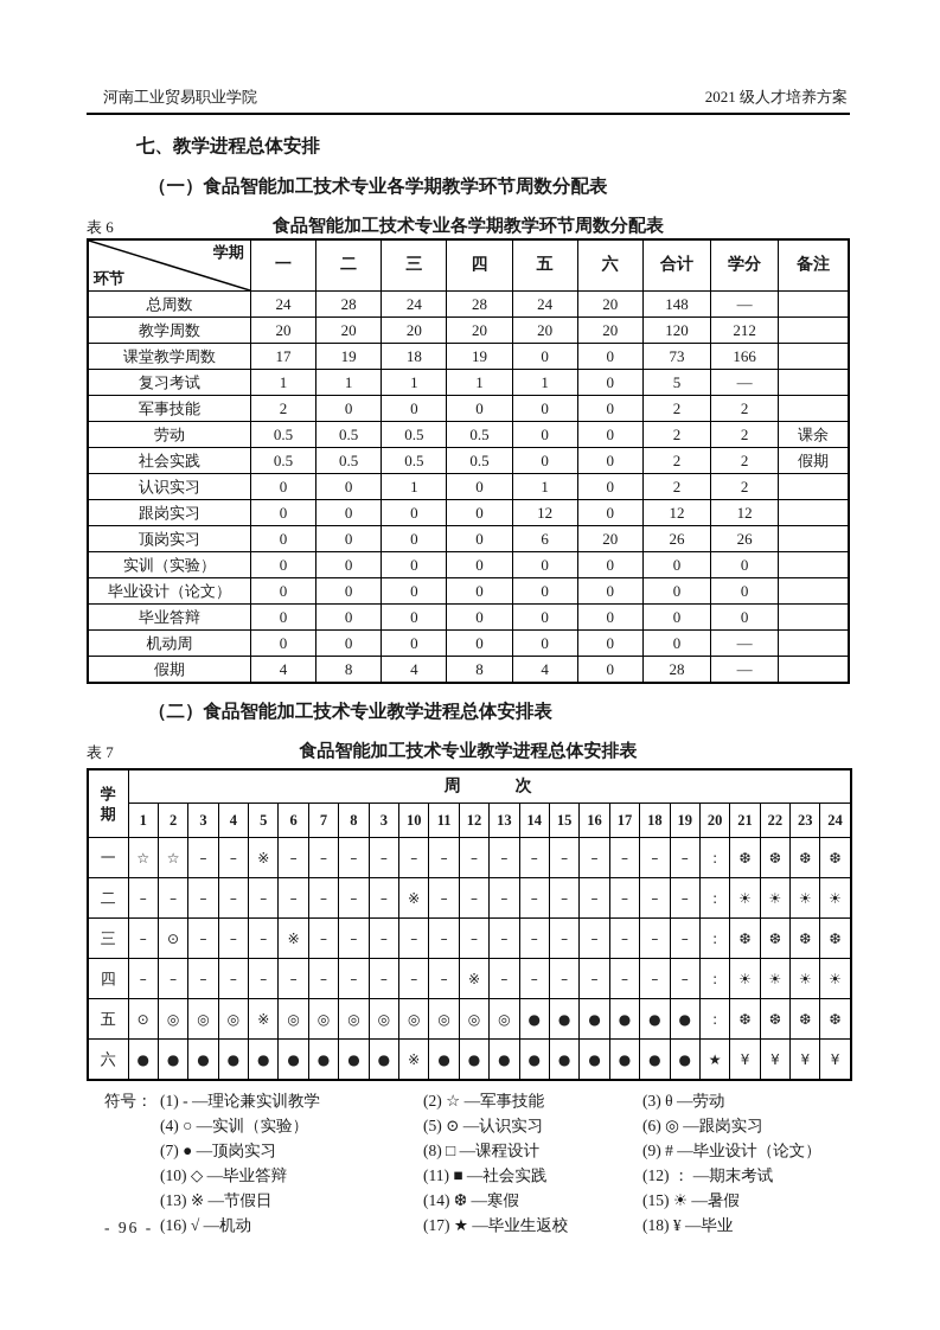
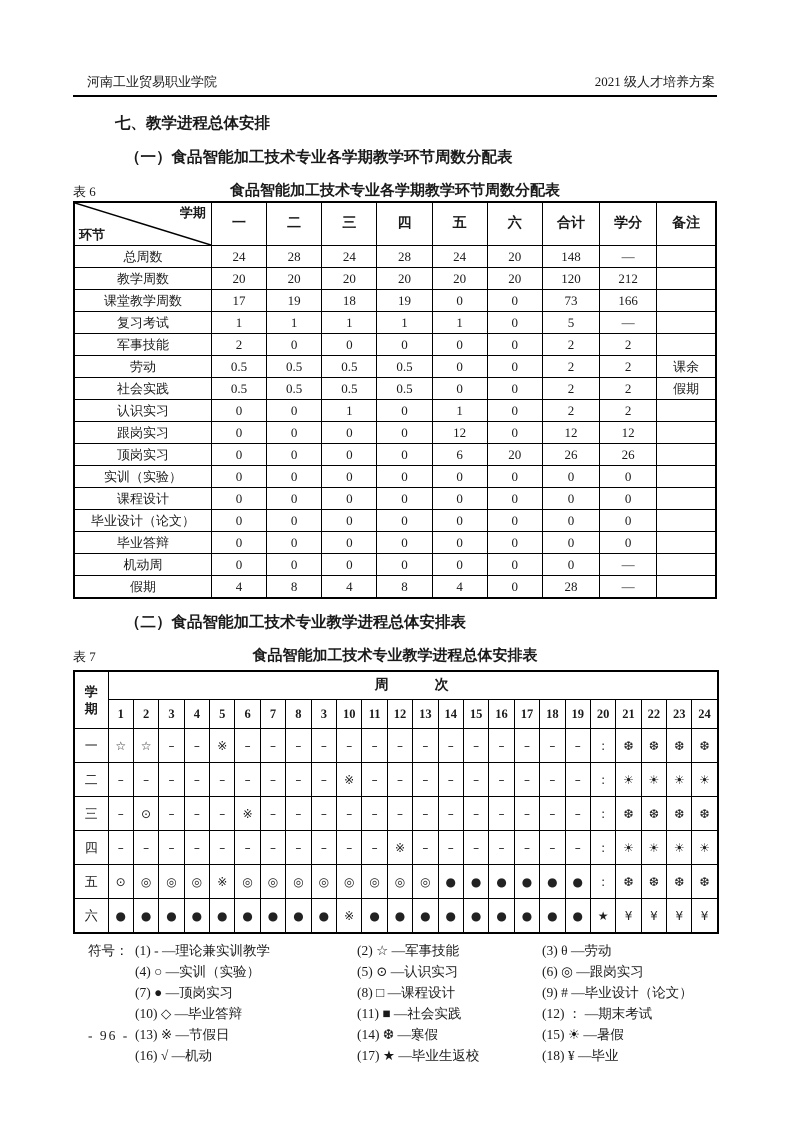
  河南工业贸易职业学院
  2021 级人才培养方案
  七、教学进程总体安排
  （一）食品智能加工技术专业各学期教学环节周数分配表
  表 6
  食品智能加工技术专业各学期教学环节周数分配表
  学期 环节	一	二	三	四	五	六	合计	学分	备注
  总周数	24	28	24	28	24	20	148	—
  教学周数	20	20	20	20	20	20	120	212
  课堂教学周数	17	19	18	19	0	0	73	166
  复习考试	1	1	1	1	1	0	5	—
  军事技能	2	0	0	0	0	0	2	2
  劳动	0.5	0.5	0.5	0.5	0	0	2	2	课余
  社会实践	0.5	0.5	0.5	0.5	0	0	2	2	假期
  认识实习	0	0	1	0	1	0	2	2
  跟岗实习	0	0	0	0	12	0	12	12
  顶岗实习	0	0	0	0	6	20	26	26
  实训（实验）	0	0	0	0	0	0	0	0
+ 课程设计	0	0	0	0	0	0	0	0
  毕业设计（论文）	0	0	0	0	0	0	0	0
  毕业答辩	0	0	0	0	0	0	0	0
  机动周	0	0	0	0	0	0	0	—
  假期	4	8	4	8	4	0	28	—
  （二）食品智能加工技术专业教学进程总体安排表
  表 7
  食品智能加工技术专业教学进程总体安排表
  学期	周 次
  1	2	3	4	5	6	7	8	3	10	11	12	13	14	15	16	17	18	19	20	21	22	23	24
  一	☆	☆	–	–	※	–	–	–	–	–	–	–	–	–	–	–	–	–	–	:	❆	❆	❆	❆
  二	–	–	–	–	–	–	–	–	–	※	–	–	–	–	–	–	–	–	–	:	☀	☀	☀	☀
  三	–	⊙	–	–	–	※	–	–	–	–	–	–	–	–	–	–	–	–	–	:	❆	❆	❆	❆
  四	–	–	–	–	–	–	–	–	–	–	–	※	–	–	–	–	–	–	–	:	☀	☀	☀	☀
  五	⊙	◎	◎	◎	※	◎	◎	◎	◎	◎	◎	◎	◎	●	●	●	●	●	●	:	❆	❆	❆	❆
  六	●	●	●	●	●	●	●	●	●	※	●	●	●	●	●	●	●	●	●	★	¥	¥	¥	¥
  符号：
  (1) - —理论兼实训教学
  (2) ☆ —军事技能
  (3) θ —劳动
  (4) ○ —实训（实验）
  (5) ⊙ —认识实习
  (6) ◎ —跟岗实习
  (7) ● —顶岗实习
  (8) □ —课程设计
  (9) # —毕业设计（论文）
  (10) ◇ —毕业答辩
  (11) ■ —社会实践
  (12) ： —期末考试
  (13) ※ —节假日
  (14) ❆ —寒假
  (15) ☀ —暑假
  (16) √ —机动
  (17) ★ —毕业生返校
  (18) ¥ —毕业
  - 96 -
